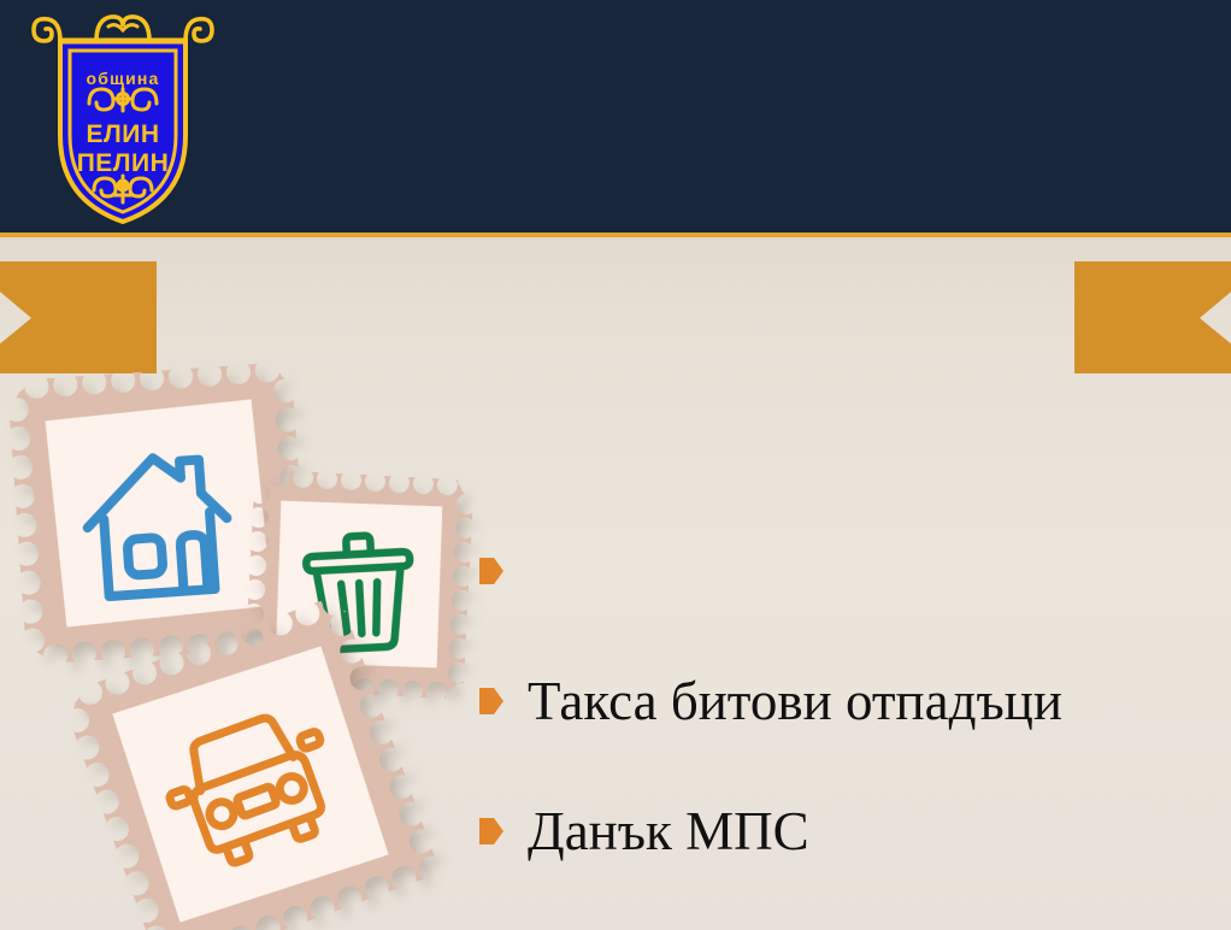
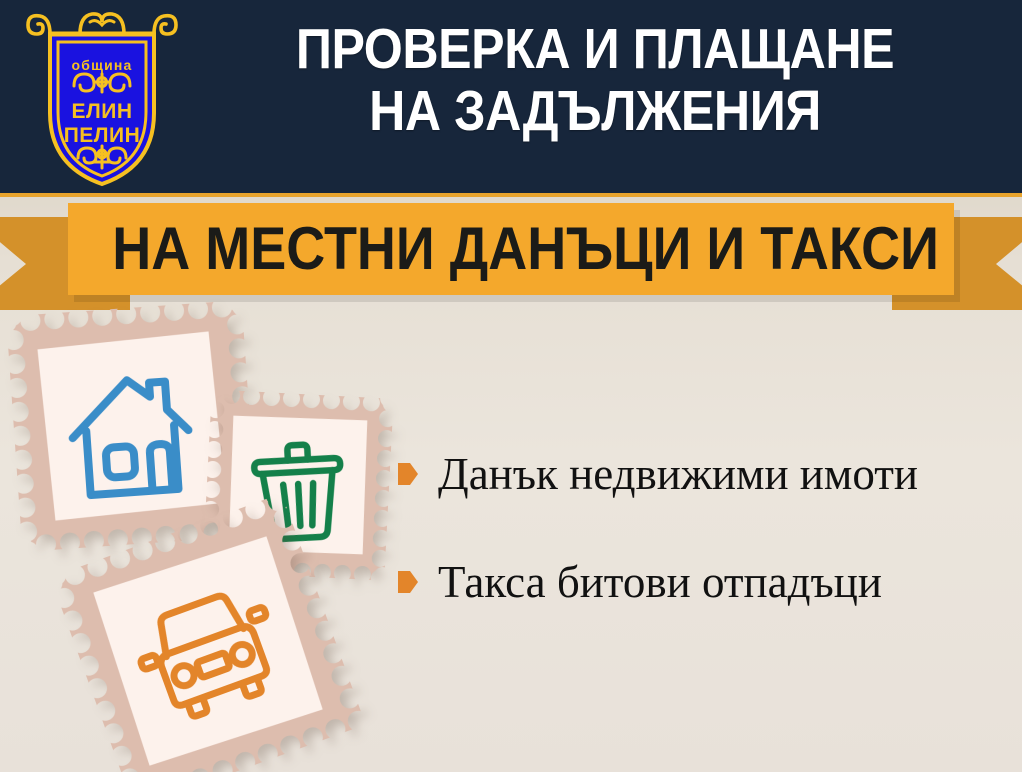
  община
  ЕЛИН
  ПЕЛИН
+ ПРОВЕРКА И ПЛАЩАНЕ
+ НА ЗАДЪЛЖЕНИЯ
+ НА МЕСТНИ ДАНЪЦИ И ТАКСИ
+ Данък недвижими имоти
  Такса битови отпадъци
- Данък МПС
